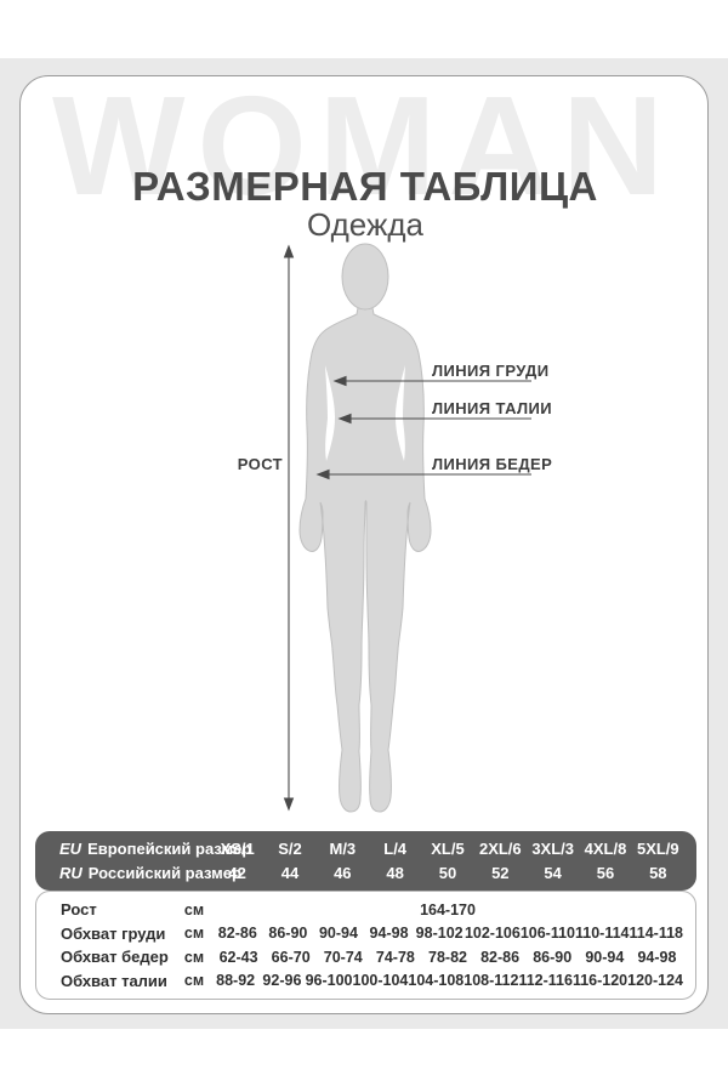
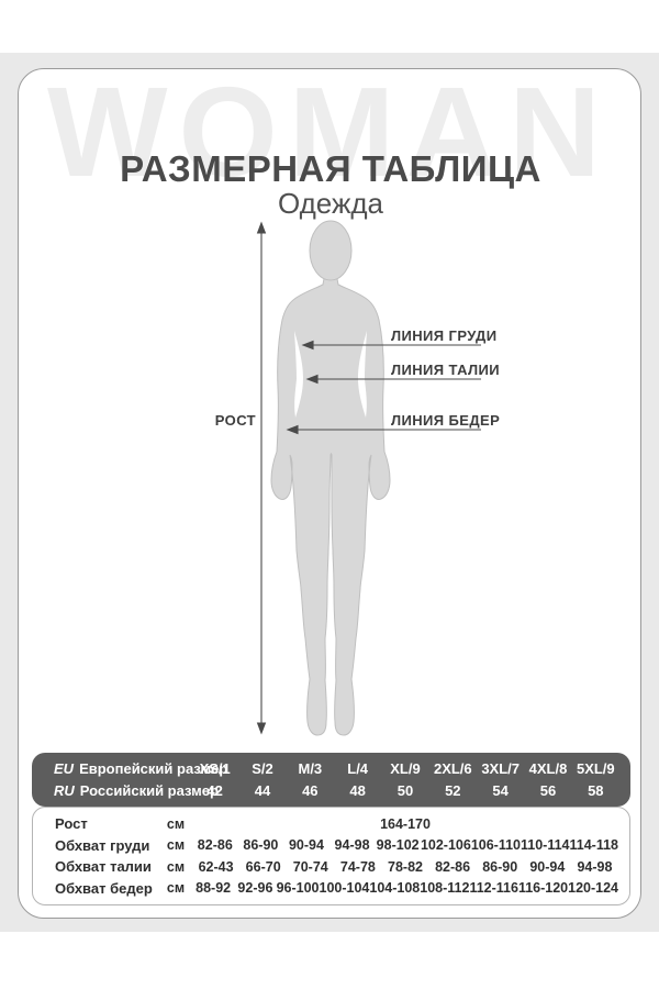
  WOMAN
  РАЗМЕРНАЯ ТАБЛИЦА
  Одежда
  РОСТ
  ЛИНИЯ ГРУДИ
  ЛИНИЯ ТАЛИИ
  ЛИНИЯ БЕДЕР
  EU Европейский размер
  XS/1
  S/2
  M/3
  L/4
- XL/5
+ XL/9
  2XL/6
- 3XL/3
+ 3XL/7
  4XL/8
  5XL/9
  RU Российский размер
  42
  44
  46
  48
  50
  52
  54
  56
  58
  Рост
  см
  164-170
  Обхват груди
  см
  82-86
  86-90
  90-94
  94-98
  98-102
  102-106
  106-110
  110-114
  114-118
- Обхват бедер
+ Обхват талии
  см
  62-43
  66-70
  70-74
  74-78
  78-82
  82-86
  86-90
  90-94
  94-98
- Обхват талии
+ Обхват бедер
  см
  88-92
  92-96
  96-100
  100-104
  104-108
  108-112
  112-116
  116-120
  120-124
